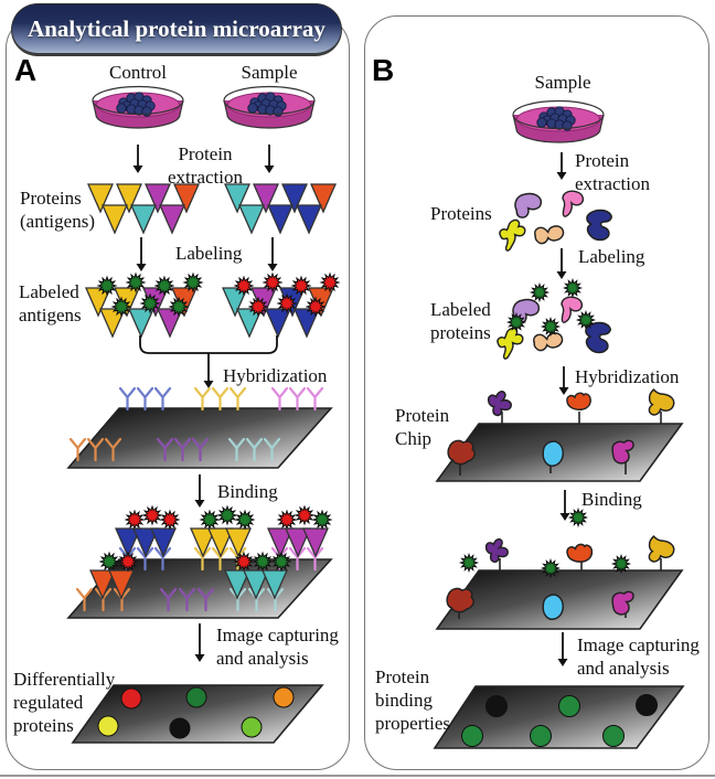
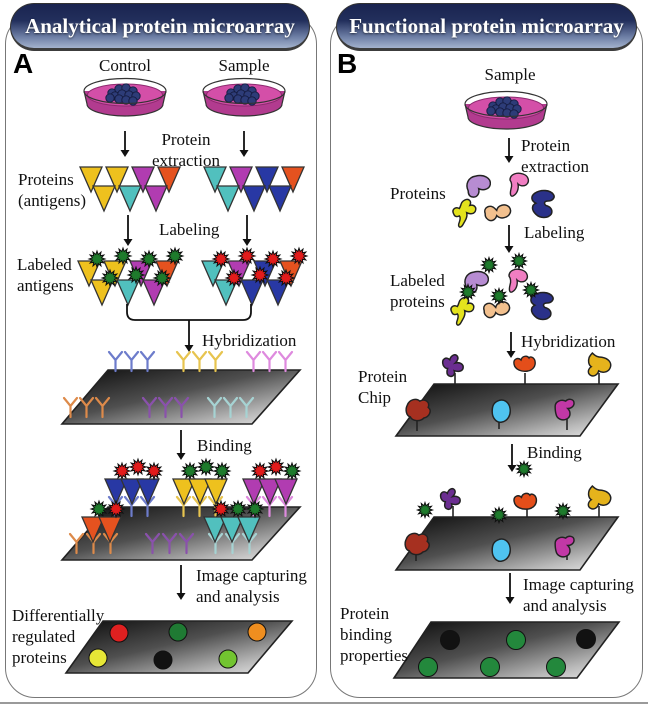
  Analytical protein microarray
+ Functional protein microarray
  A
  Control
  Sample
  Protein
  extraction
  Proteins
  (antigens)
  Labeling
  Labeled
  antigens
  Hybridization
  Binding
  Image capturing
  and analysis
  Differentially
  regulated
  proteins
  B
  Sample
  Protein
  extraction
  Proteins
  Labeling
  Labeled
  proteins
  Hybridization
  Protein
  Chip
  Binding
  Image capturing
  and analysis
  Protein
  binding
  properties
